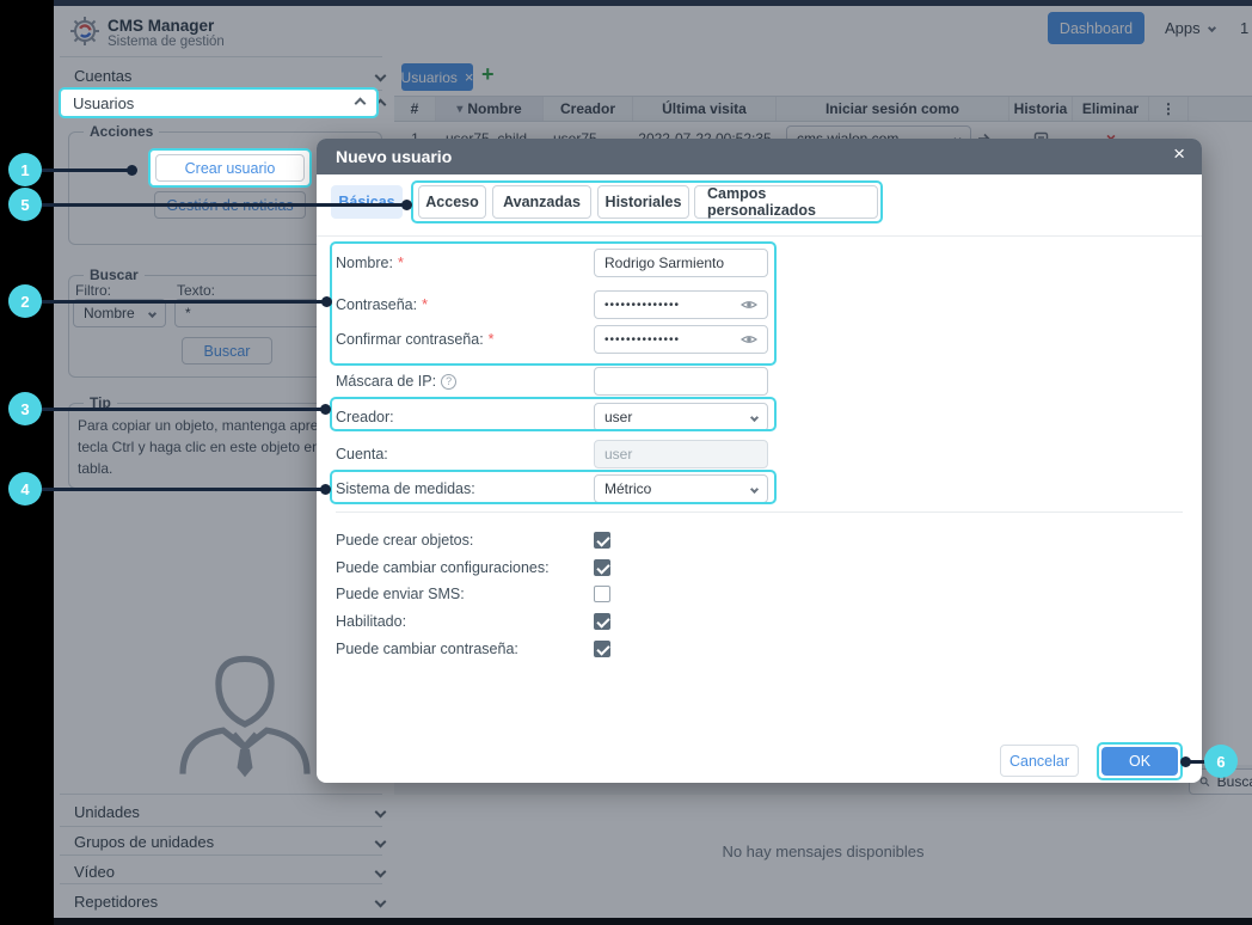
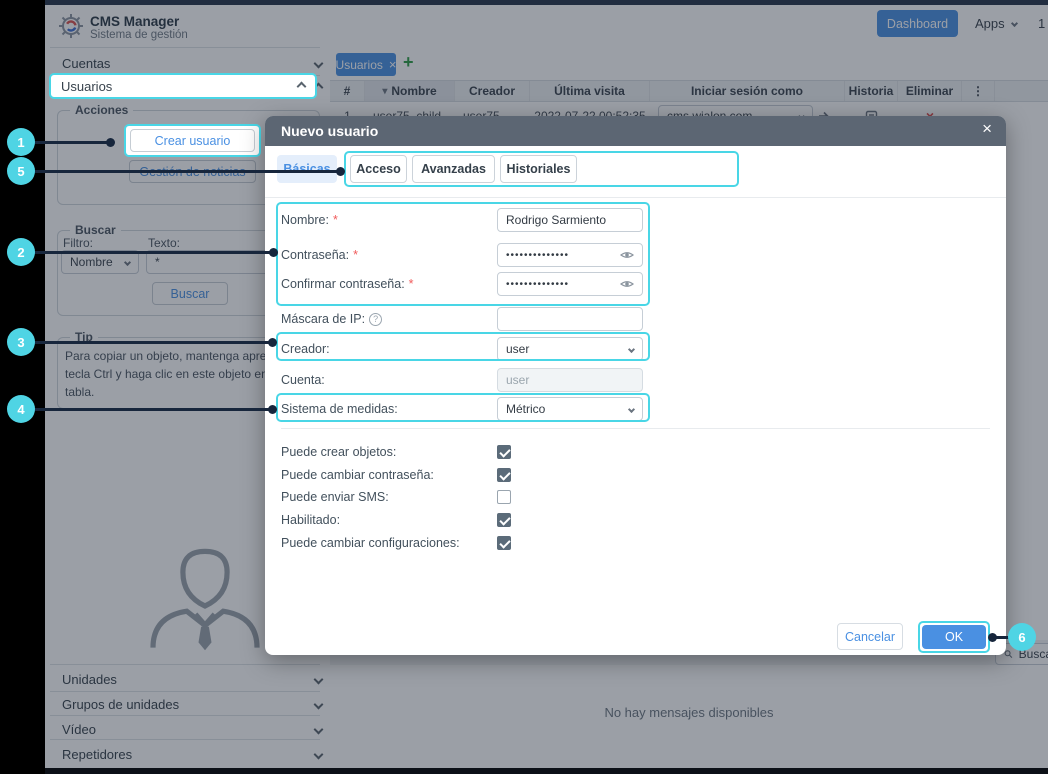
  CMS Manager
  Sistema de gestión
  Dashboard
  Apps
  1
  Cuentas
  Acciones
  Buscar
  Filtro:
  Texto:
  Nombre
  *
  Buscar
  Tip
  Para copiar un objeto, mantenga apre tecla Ctrl y haga clic en este objeto e tabla.
  Unidades
  Grupos de unidades
  Vídeo
  Repetidores
  Usuarios
  ×
  +
  #
  ▾
  Nombre
  Creador
  Última visita
  Iniciar sesión como
  Historia
  Eliminar
  ⋮
  No hay mensajes disponibles
  Usuarios
  Crear usuario
  Nuevo usuario
  ×
  Básicas
  Acceso
  Avanzadas
  Historiales
- Campos personalizados
  Nombre:
  *
  Rodrigo Sarmiento
  Contraseña:
  *
  ••••••••••••••
  Confirmar contraseña:
  *
  ••••••••••••••
  Máscara de IP:
  ?
  Creador:
  user
  Cuenta:
  user
  Sistema de medidas:
  Métrico
  Puede crear objetos:
- Puede cambiar configuraciones:
+ Puede cambiar contraseña:
  Puede enviar SMS:
  Habilitado:
- Puede cambiar contraseña:
+ Puede cambiar configuraciones:
  Cancelar
  OK
  1
  5
  2
  3
  4
  6
